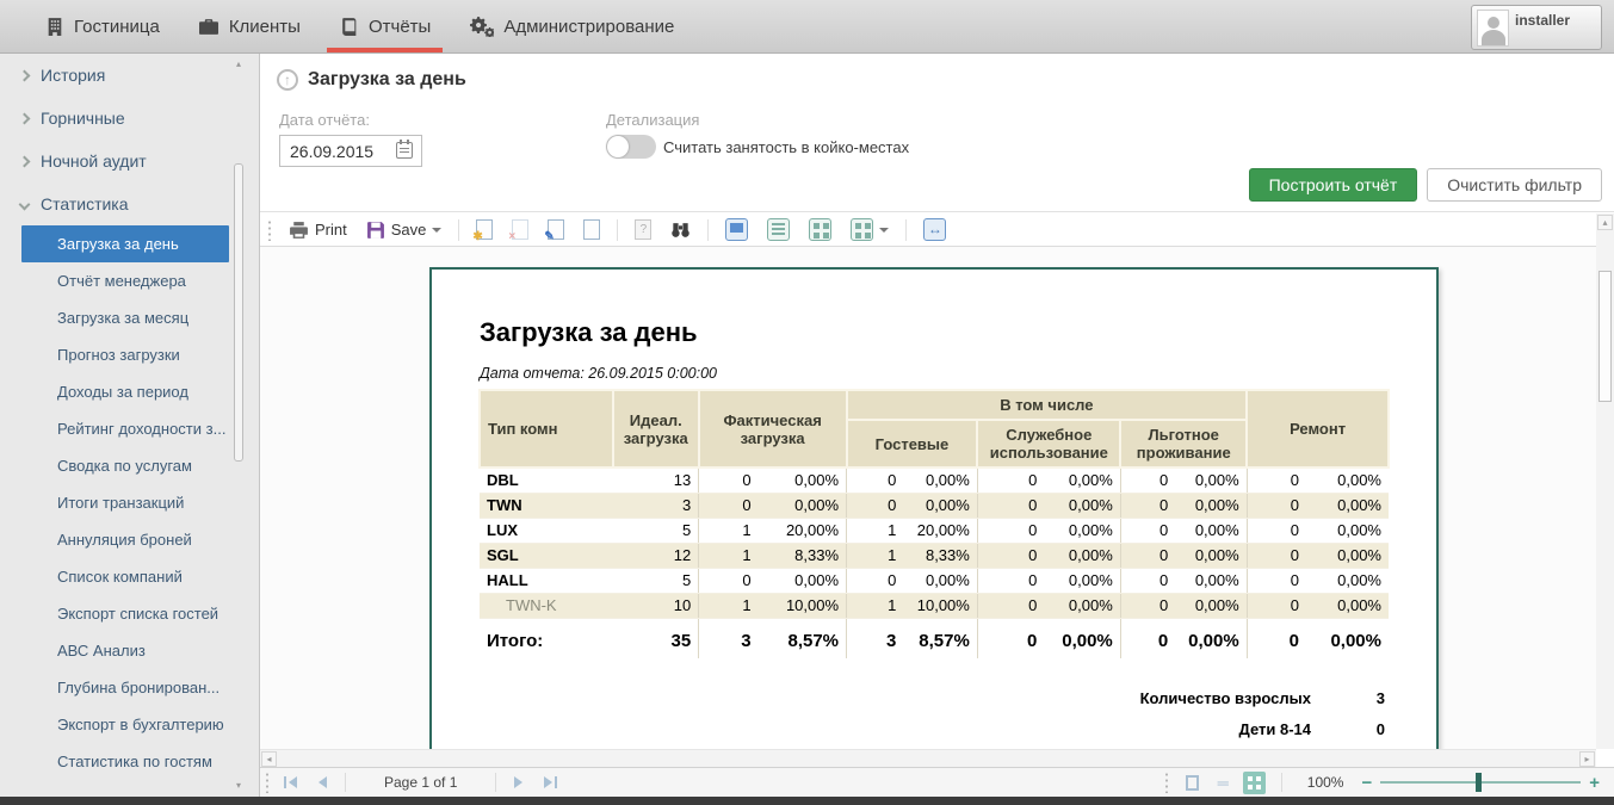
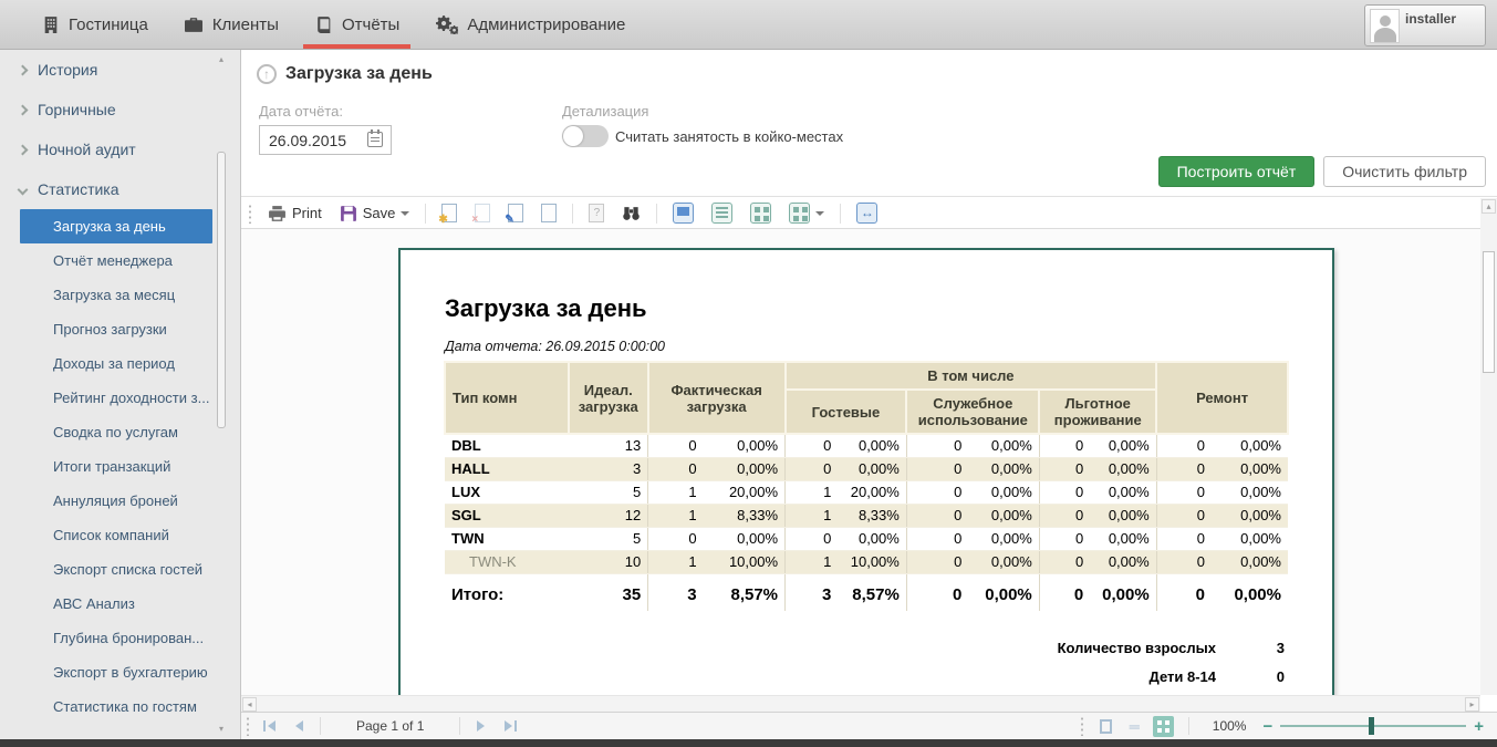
  Гостиница
  Клиенты
  Отчёты
  Администрирование
  installer
  История
  Горничные
  Ночной аудит
  Статистика
  Загрузка за день
  Отчёт менеджера
  Загрузка за месяц
  Прогноз загрузки
  Доходы за период
  Рейтинг доходности з...
  Сводка по услугам
  Итоги транзакций
  Аннуляция броней
  Список компаний
  Экспорт списка гостей
  АВС Анализ
  Глубина бронирован...
  Экспорт в бухгалтерию
  Статистика по гостям
  ▴
  ▾
  ↑
  Загрузка за день
  Дата отчёта:
  26.09.2015
  Детализация
  Считать занятость в койко-местах
  Построить отчёт
  Очистить фильтр
  Print
  Save
  ✱
  ×
  ✎
  ?
  Загрузка за день
  Дата отчета: 26.09.2015 0:00:00
  Тип комн	Идеал. загрузка	Фактическая загрузка	В том числе	Ремонт
  Гостевые	Служебное использование	Льготное проживание
  DBL	13	0	0,00%	0	0,00%	0	0,00%	0	0,00%	0	0,00%
- TWN	3	0	0,00%	0	0,00%	0	0,00%	0	0,00%	0	0,00%
+ HALL	3	0	0,00%	0	0,00%	0	0,00%	0	0,00%	0	0,00%
  LUX	5	1	20,00%	1	20,00%	0	0,00%	0	0,00%	0	0,00%
  SGL	12	1	8,33%	1	8,33%	0	0,00%	0	0,00%	0	0,00%
- HALL	5	0	0,00%	0	0,00%	0	0,00%	0	0,00%	0	0,00%
+ TWN	5	0	0,00%	0	0,00%	0	0,00%	0	0,00%	0	0,00%
  TWN-K	10	1	10,00%	1	10,00%	0	0,00%	0	0,00%	0	0,00%
  Итого:	35	3	8,57%	3	8,57%	0	0,00%	0	0,00%	0	0,00%
  Количество взрослых
  3
  Дети 8-14
  0
  ▴
  ◂
  ▸
  Page 1 of 1
  ═
  100%
  −
  +
